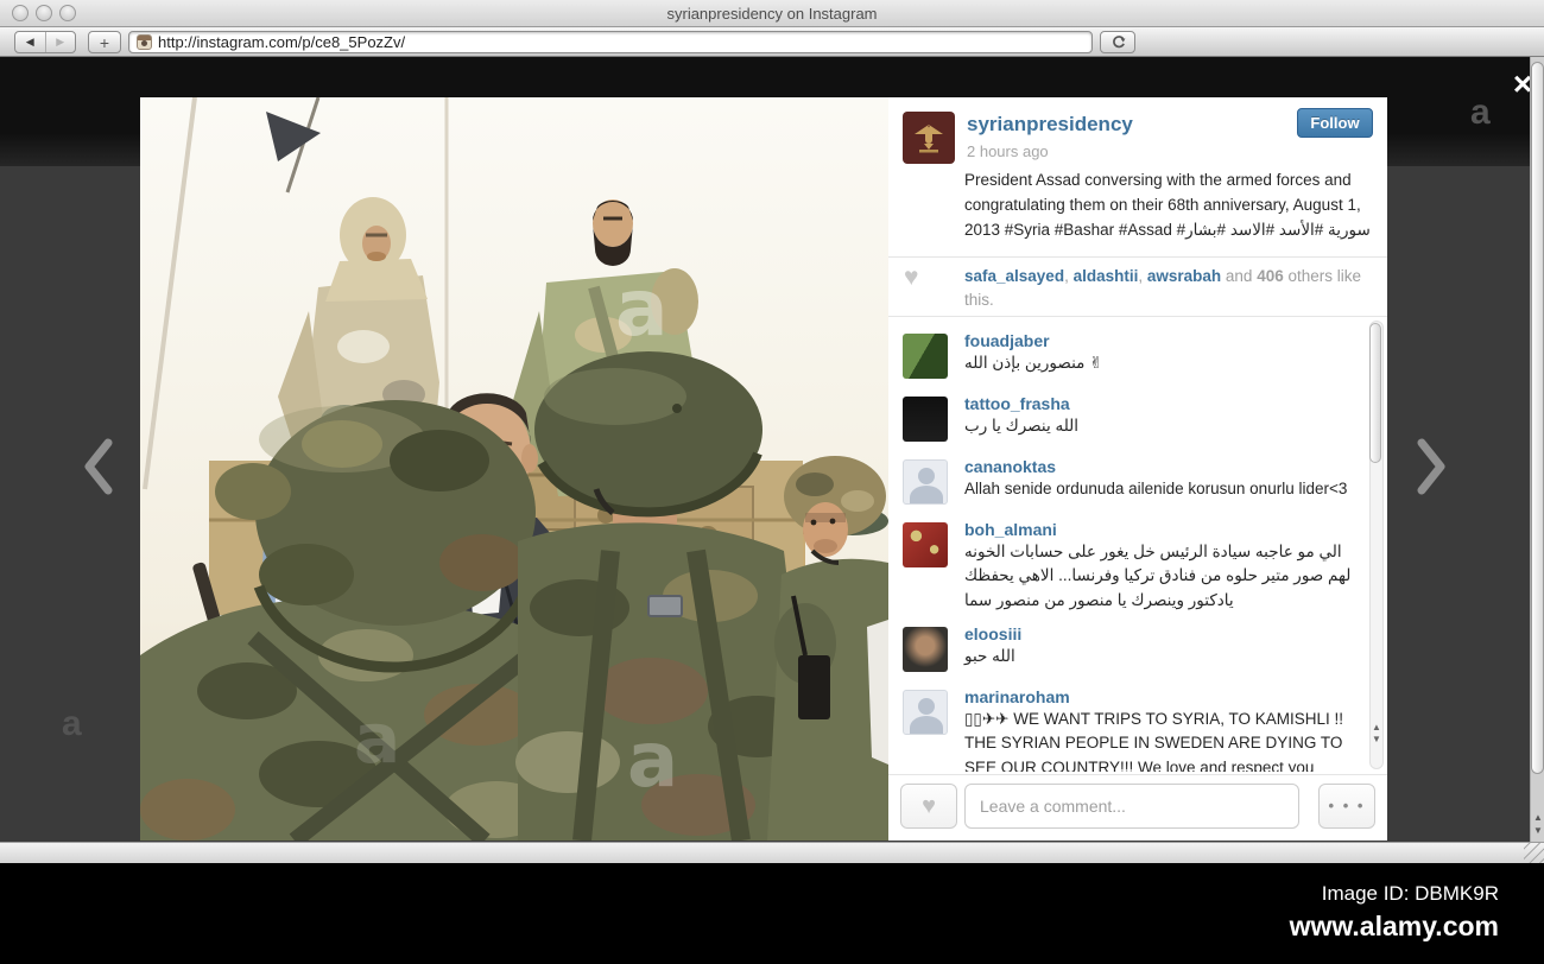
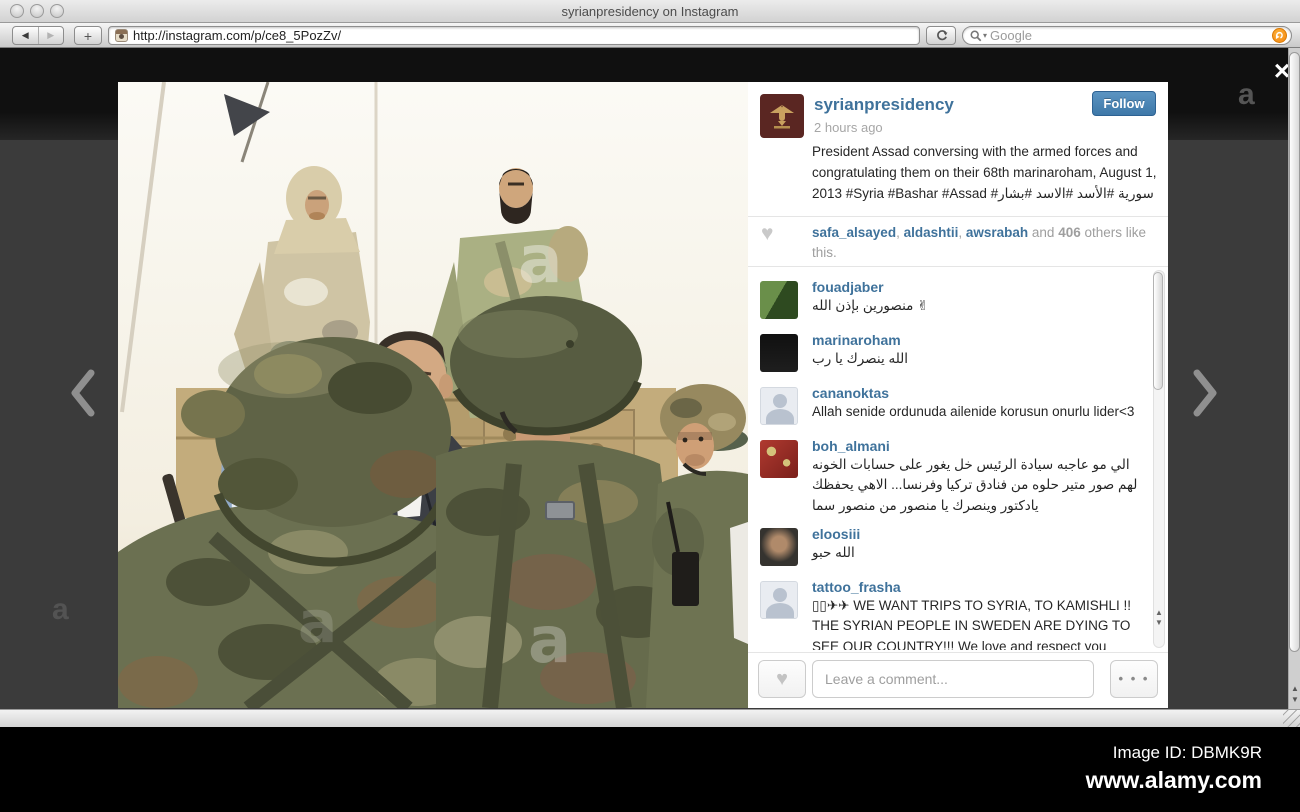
  syrianpresidency on Instagram
  ◀
  ▶
  +
  http://instagram.com/p/ce8_5PozZv/
+ ▾
+ Google
  a
  a
  a
  a
  a
  syrianpresidency
  2 hours ago
  Follow
- President Assad conversing with the armed forces and congratulating them on their 68th anniversary, August 1, 2013 #Syria #Bashar #Assad #سورية #الأسد #الاسد #بشار
+ President Assad conversing with the armed forces and congratulating them on their 68th marinaroham, August 1, 2013 #Syria #Bashar #Assad #سورية #الأسد #الاسد #بشار
  ♥
  safa_alsayed, aldashtii, awsrabah and 406 others like this.
  fouadjaber
  ✌ منصورين بإذن الله
- tattoo_frasha
+ marinaroham
  الله ينصرك يا رب
  cananoktas
  Allah senide ordunuda ailenide korusun onurlu lider<3
  boh_almani
  الي مو عاجبه سيادة الرئيس خل يغور على حسابات الخونه لهم صور متير حلوه من فنادق تركيا وفرنسا... الاهي يحفظك يادكتور وينصرك يا منصور من منصور سما
  eloosiii
  الله حبو
- marinaroham
+ tattoo_frasha
  ▯▯✈✈ WE WANT TRIPS TO SYRIA, TO KAMISHLI !! THE SYRIAN PEOPLE IN SWEDEN ARE DYING TO SEE OUR COUNTRY!!! We love and respect you
  ▲
  ▼
  ♥
  Leave a comment...
  • • •
  ×
  ▲
  ▼
  Image ID: DBMK9R
  www.alamy.com
